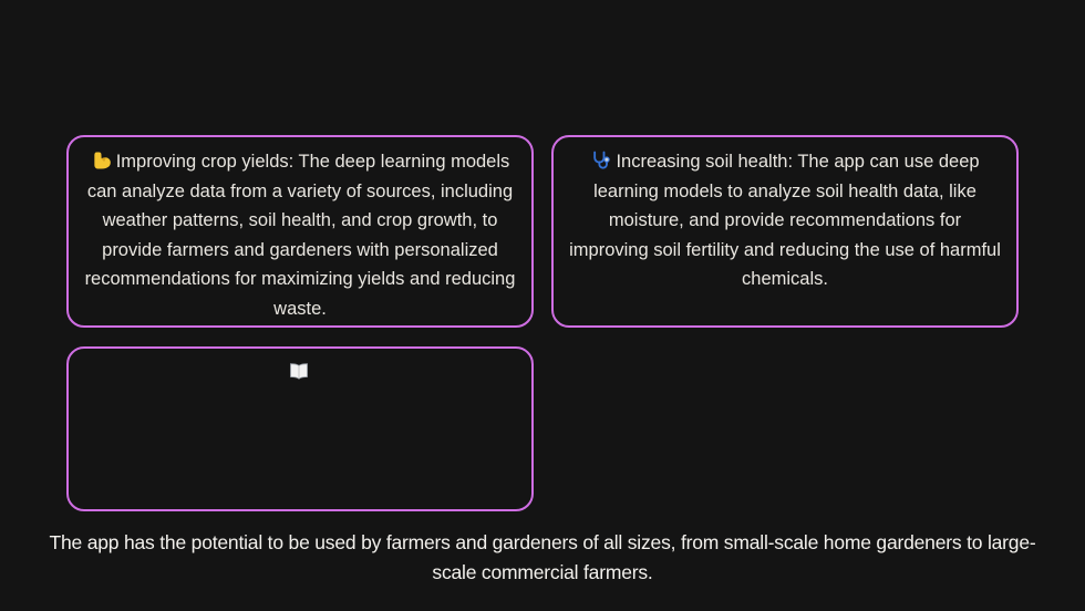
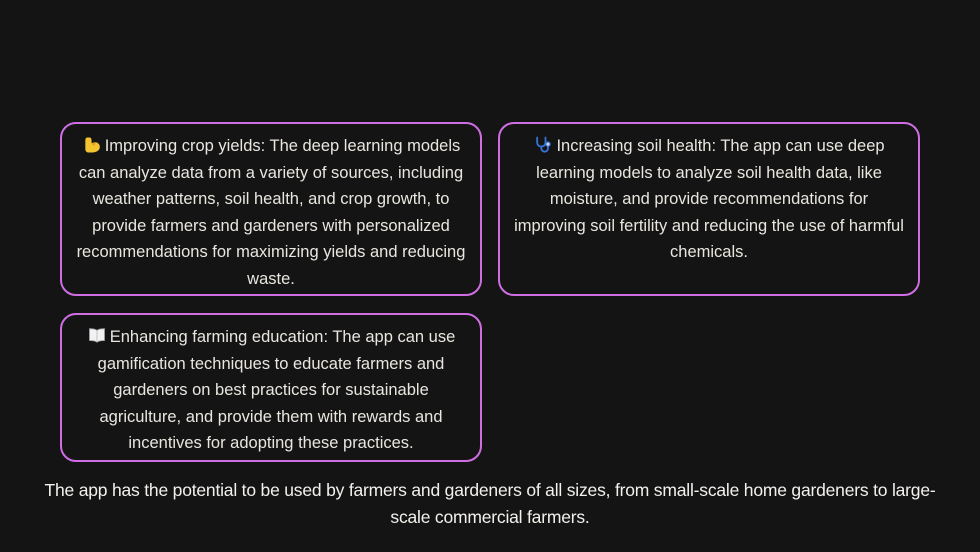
  Improving crop yields: The deep learning models can analyze data from a variety of sources, including weather patterns, soil health, and crop growth, to provide farmers and gardeners with personalized recommendations for maximizing yields and reducing waste.
  Increasing soil health: The app can use deep learning models to analyze soil health data, like moisture, and provide recommendations for improving soil fertility and reducing the use of harmful chemicals.
+ Enhancing farming education: The app can use gamification techniques to educate farmers and gardeners on best practices for sustainable agriculture, and provide them with rewards and incentives for adopting these practices.
  The app has the potential to be used by farmers and gardeners of all sizes, from small-scale home gardeners to large-scale commercial farmers.
